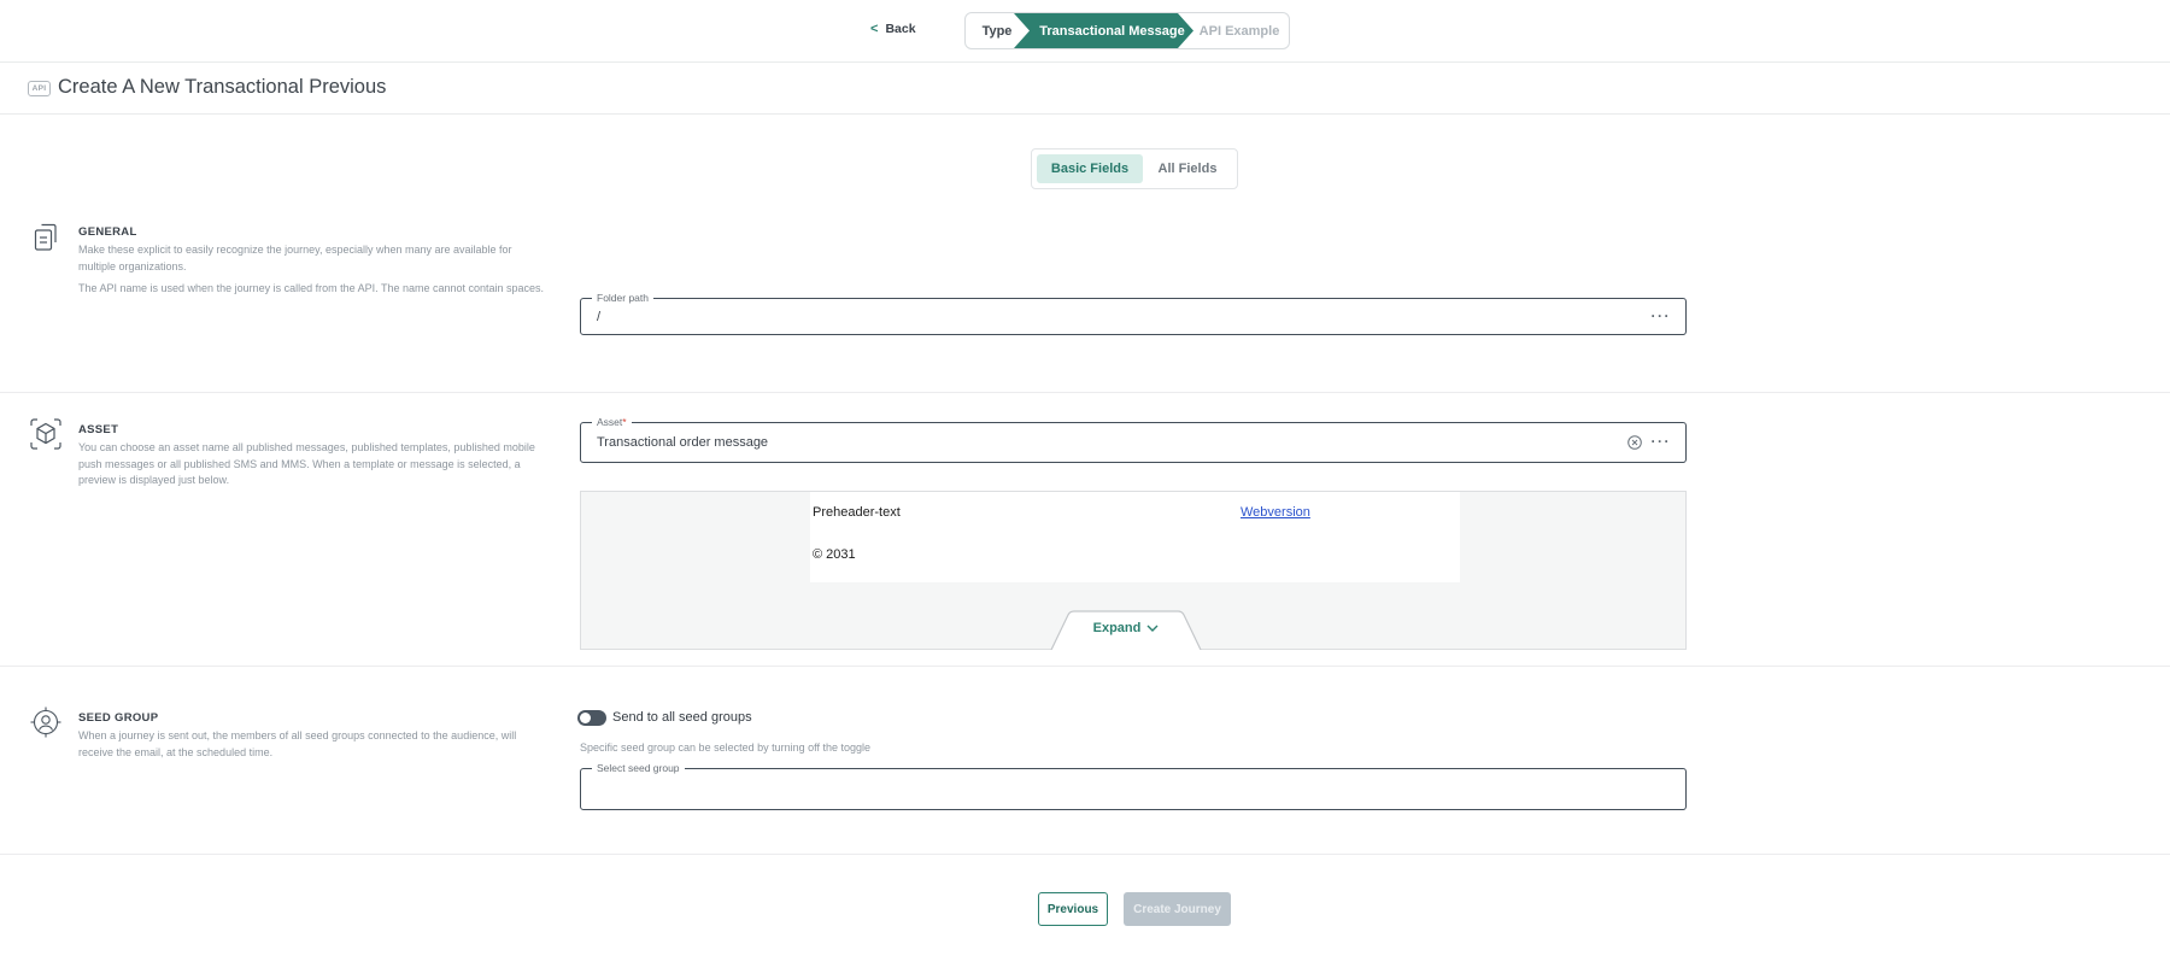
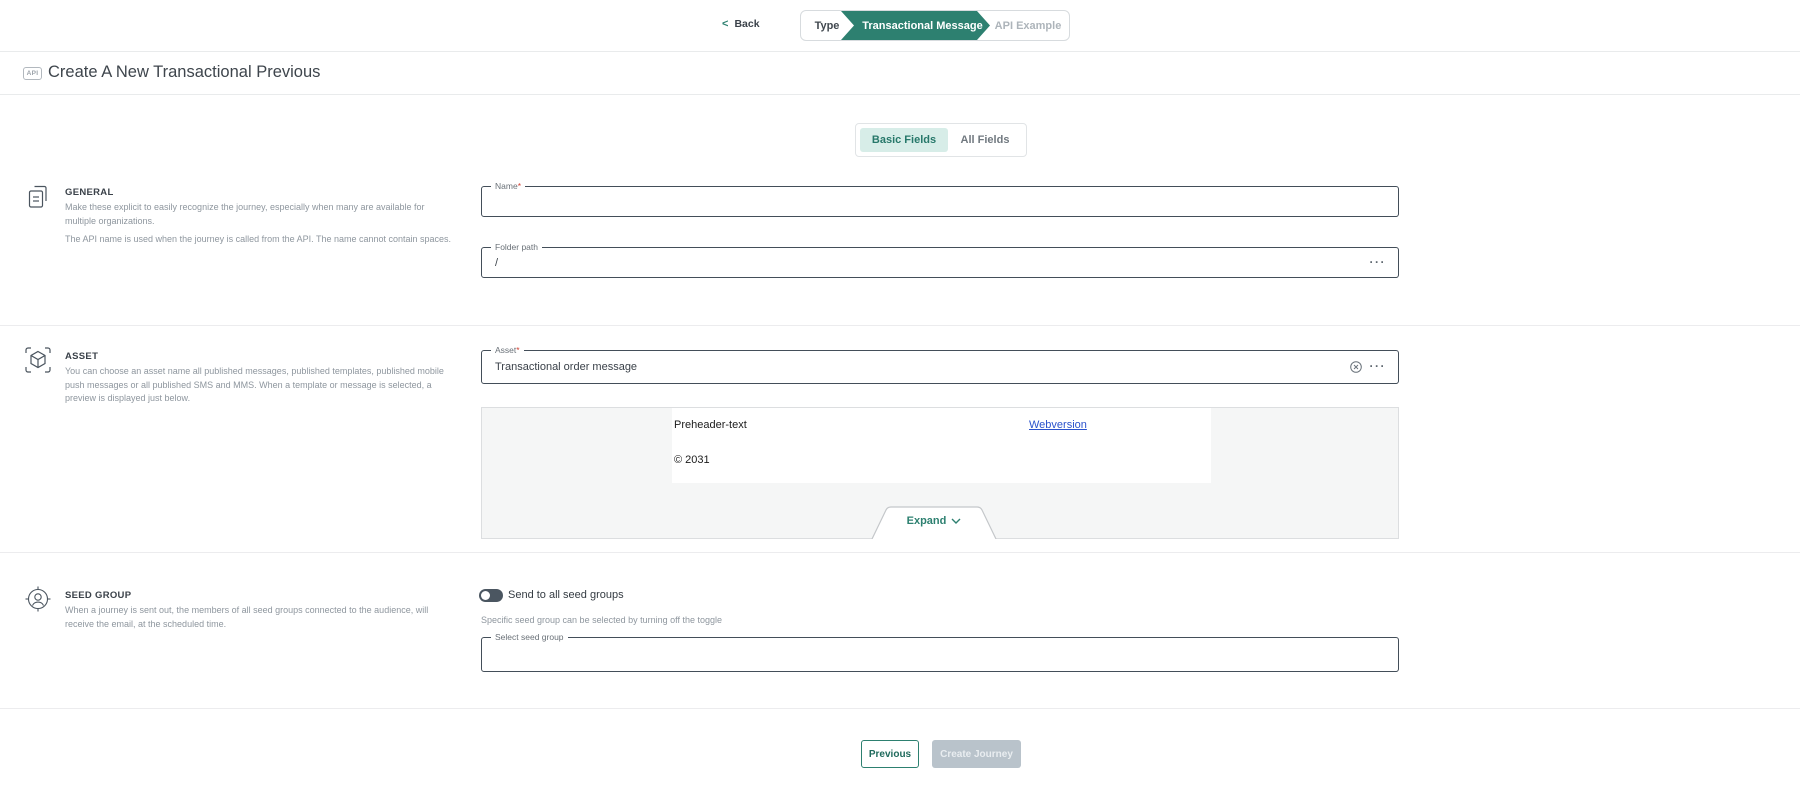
  <
  Back
  Transactional Message
  Type
  API Example
  Create A New Transactional Previous
  Basic Fields
  All Fields
  GENERAL
  Make these explicit to easily recognize the journey, especially when many are available for multiple organizations.
  The API name is used when the journey is called from the API. The name cannot contain spaces.
+ Name*
  Folder path
  /
  ···
  ASSET
  You can choose an asset name all published messages, published templates, published mobile push messages or all published SMS and MMS. When a template or message is selected, a preview is displayed just below.
  Asset*
  Transactional order message
  ···
  Preheader-text
  Webversion
  © 2031
  Expand
  SEED GROUP
  When a journey is sent out, the members of all seed groups connected to the audience, will receive the email, at the scheduled time.
  Send to all seed groups
  Specific seed group can be selected by turning off the toggle
  Select seed group
  Previous
  Create Journey
